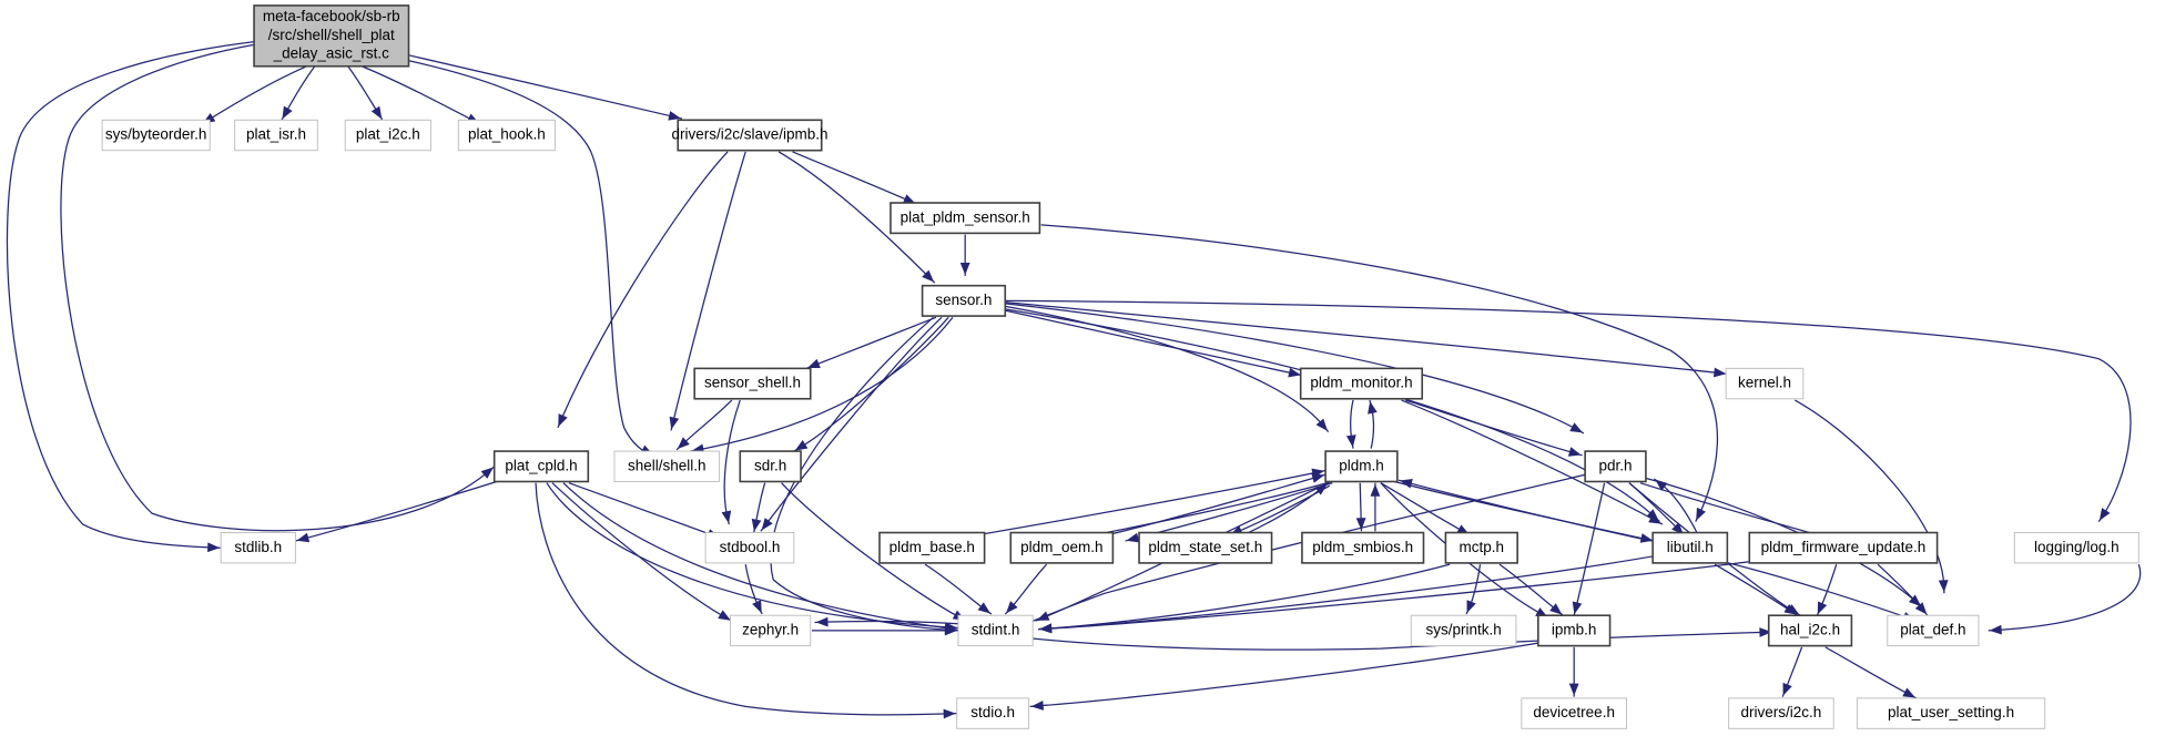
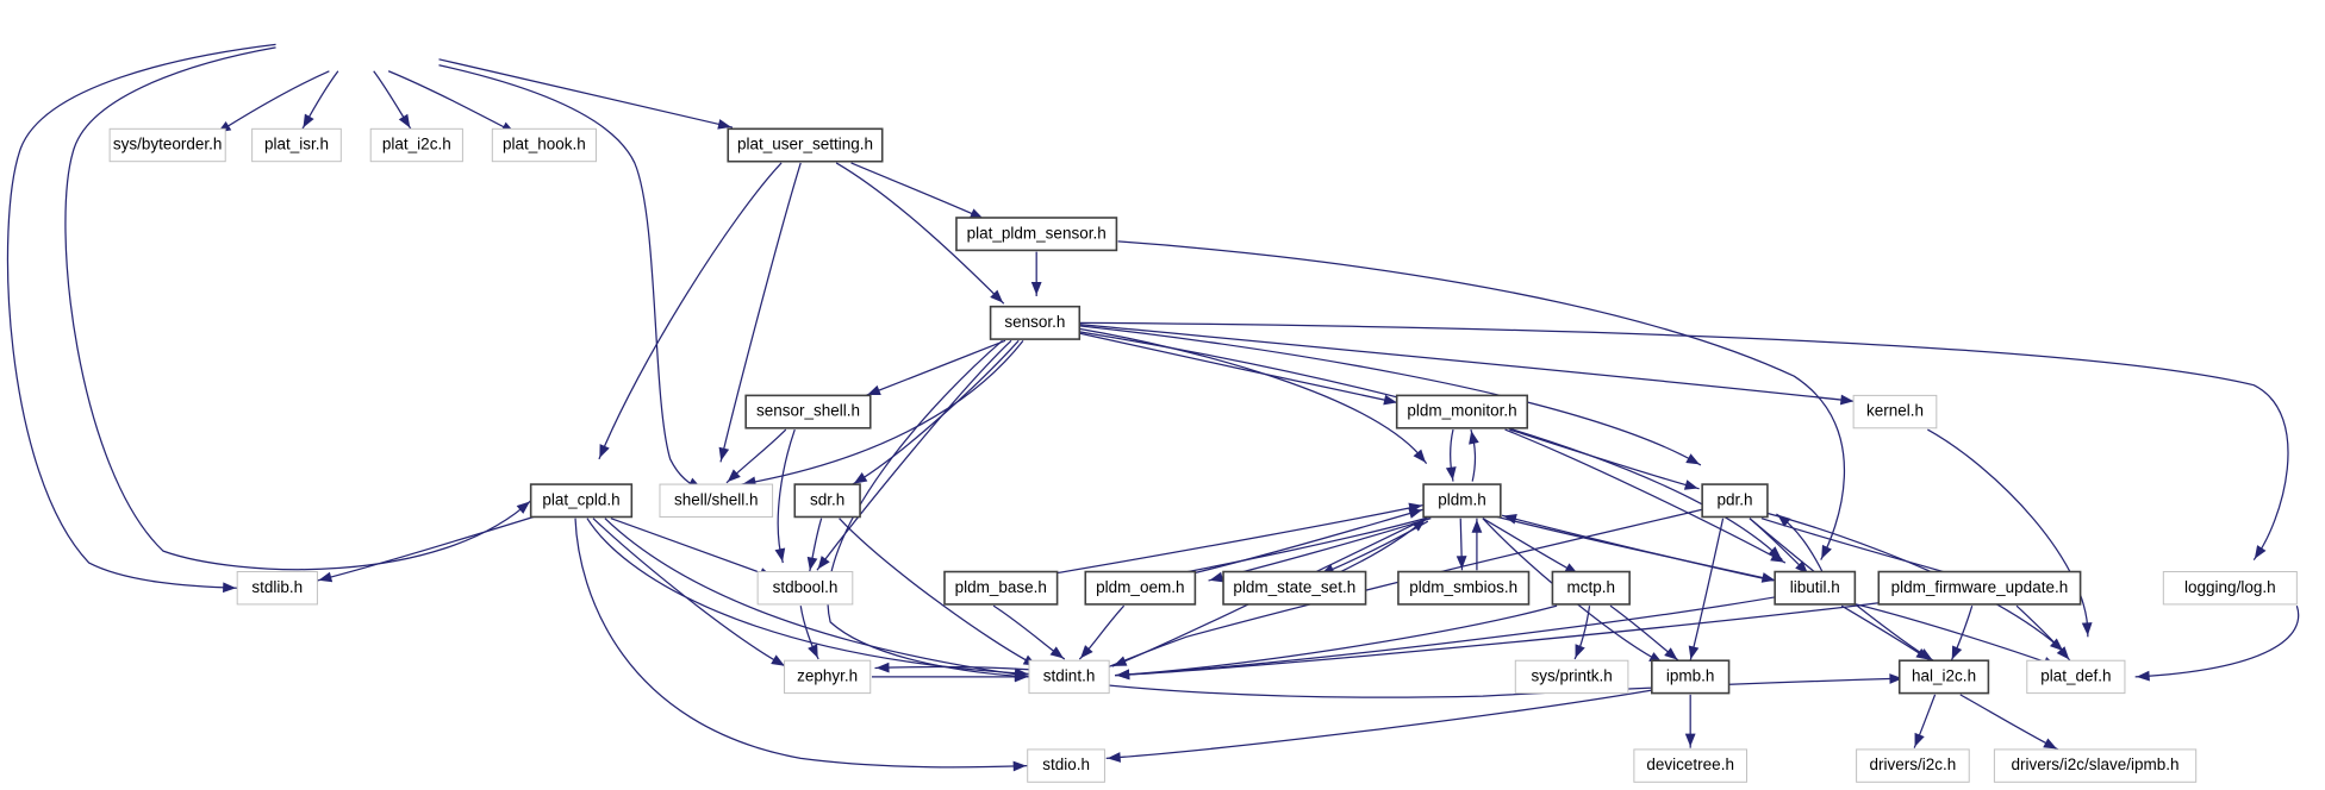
- meta-facebook/sb-rb
- /src/shell/shell_plat
- _delay_asic_rst.c
  sys/byteorder.h
  plat_isr.h
  plat_i2c.h
  plat_hook.h
- drivers/i2c/slave/ipmb.h
+ plat_user_setting.h
  plat_pldm_sensor.h
  sensor.h
  sensor_shell.h
  pldm_monitor.h
  kernel.h
  plat_cpld.h
  shell/shell.h
  sdr.h
  pldm.h
  pdr.h
  stdlib.h
  stdbool.h
  pldm_base.h
  pldm_oem.h
  pldm_state_set.h
  pldm_smbios.h
  mctp.h
  libutil.h
  pldm_firmware_update.h
  logging/log.h
  zephyr.h
  stdint.h
  sys/printk.h
  ipmb.h
  hal_i2c.h
  plat_def.h
  stdio.h
  devicetree.h
  drivers/i2c.h
- plat_user_setting.h
+ drivers/i2c/slave/ipmb.h
